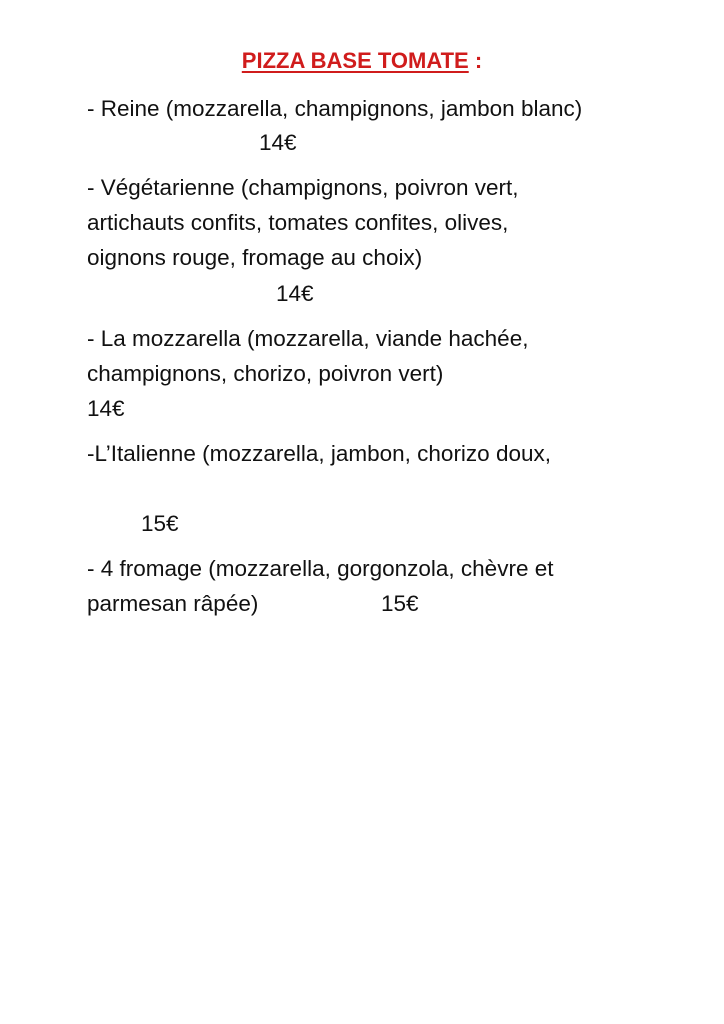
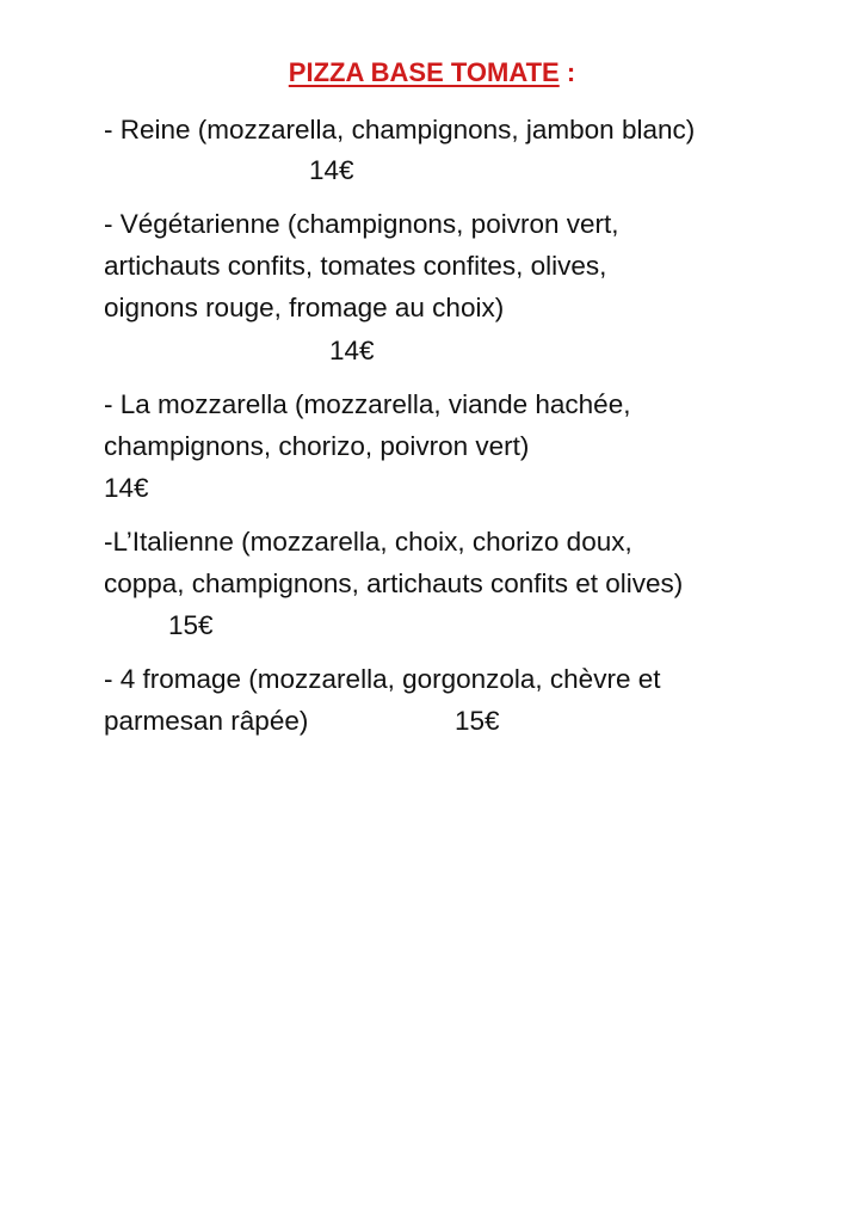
  PIZZA BASE TOMATE :
  - Reine (mozzarella, champignons, jambon blanc)
  14€
  - Végétarienne (champignons, poivron vert,
  artichauts confits, tomates confites, olives,
  oignons rouge, fromage au choix)
  14€
  - La mozzarella (mozzarella, viande hachée,
  champignons, chorizo, poivron vert)
  14€
- -L’Italienne (mozzarella, jambon, chorizo doux,
+ -L’Italienne (mozzarella, choix, chorizo doux,
+ coppa, champignons, artichauts confits et olives)
  15€
  - 4 fromage (mozzarella, gorgonzola, chèvre et
  parmesan râpée)
  15€
